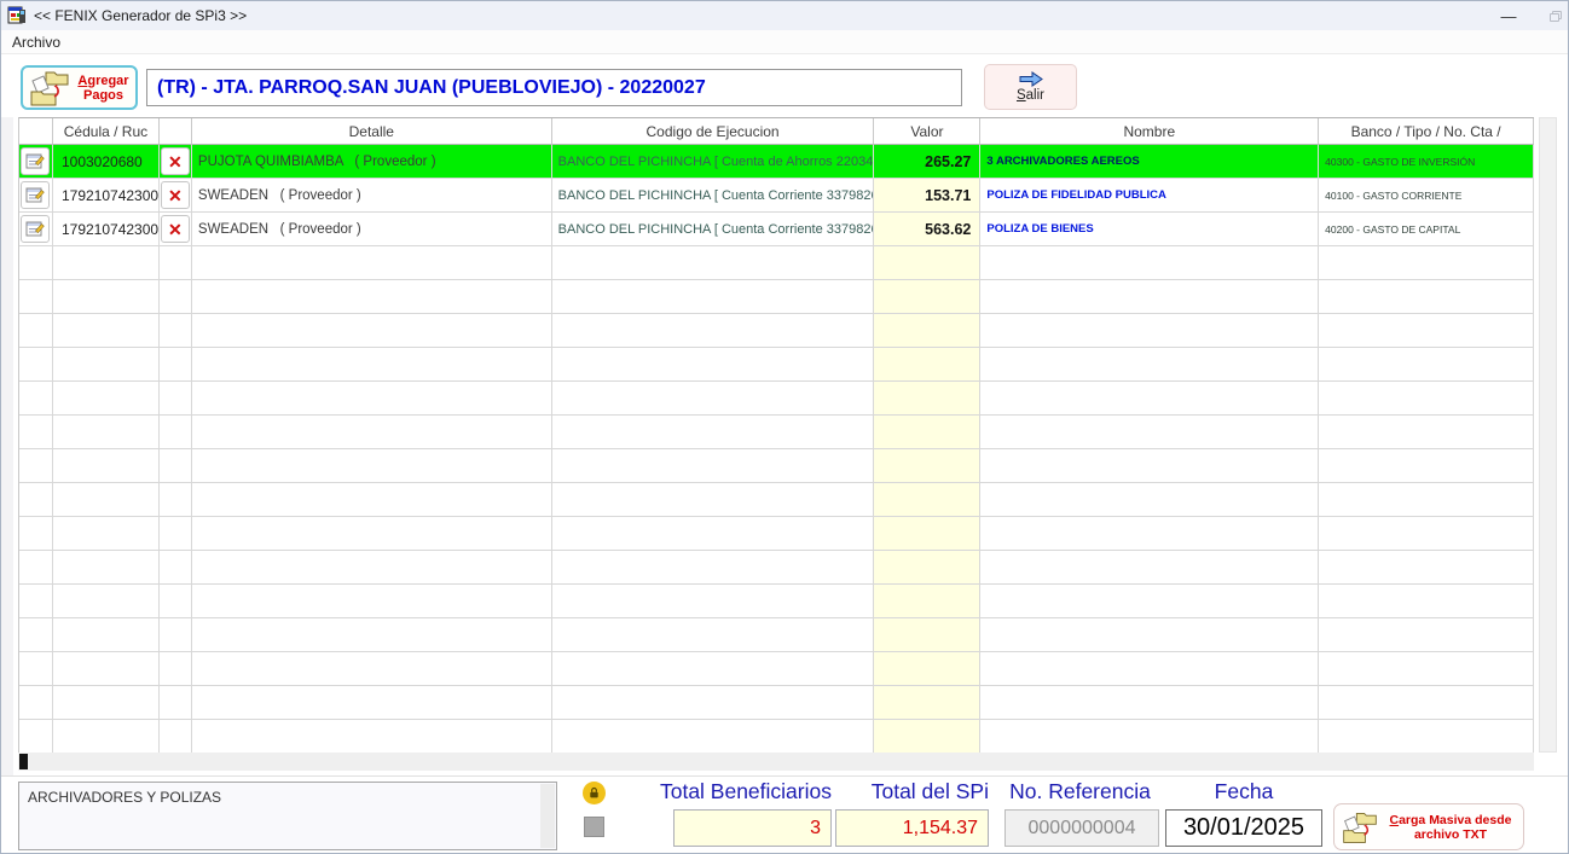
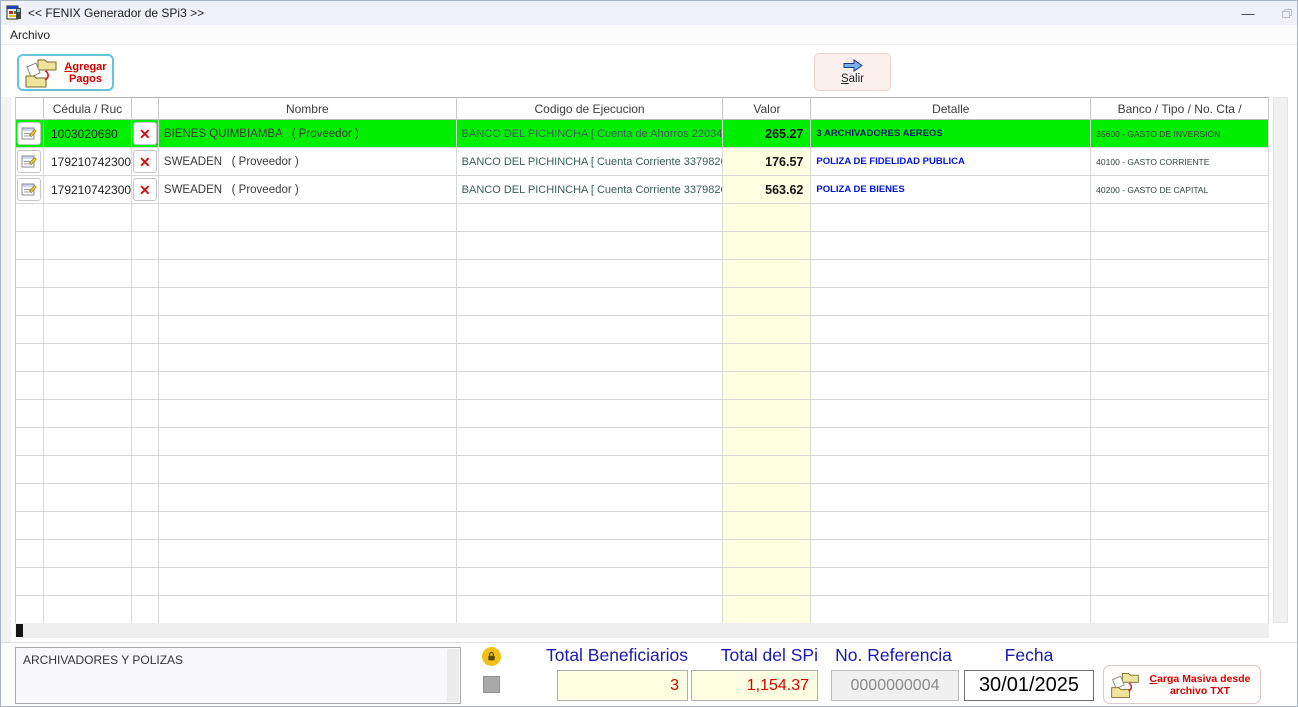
  << FENIX Generador de SPi3 >>
  —
  Archivo
  Agregar
  Pagos
- (TR) - JTA. PARROQ.SAN JUAN (PUEBLOVIEJO) - 20220027
  Salir
  Cédula / Ruc
- Detalle
+ Nombre
  Codigo de Ejecucion
  Valor
- Nombre
+ Detalle
  Banco / Tipo / No. Cta /
  1003020680
  ✕
- PUJOTA QUIMBIAMBA ( Proveedor )
+ BIENES QUIMBIAMBA ( Proveedor )
  BANCO DEL PICHINCHA [ Cuenta de Ahorros 22034
  265.27
  3 ARCHIVADORES AEREOS
- 40300 - GASTO DE INVERSIÓN
+ 35600 - GASTO DE INVERSIÓN
  179210742300
  ✕
  SWEADEN ( Proveedor )
  BANCO DEL PICHINCHA [ Cuenta Corriente 337982
- 153.71
+ 176.57
  POLIZA DE FIDELIDAD PUBLICA
  40100 - GASTO CORRIENTE
  179210742300
  ✕
  SWEADEN ( Proveedor )
  BANCO DEL PICHINCHA [ Cuenta Corriente 337982
  563.62
  POLIZA DE BIENES
  40200 - GASTO DE CAPITAL
  ARCHIVADORES Y POLIZAS
  Total Beneficiarios
  Total del SPi
  No. Referencia
  Fecha
  3
  1,154.37
  0000000004
  30/01/2025
  Carga Masiva desde
  archivo TXT
